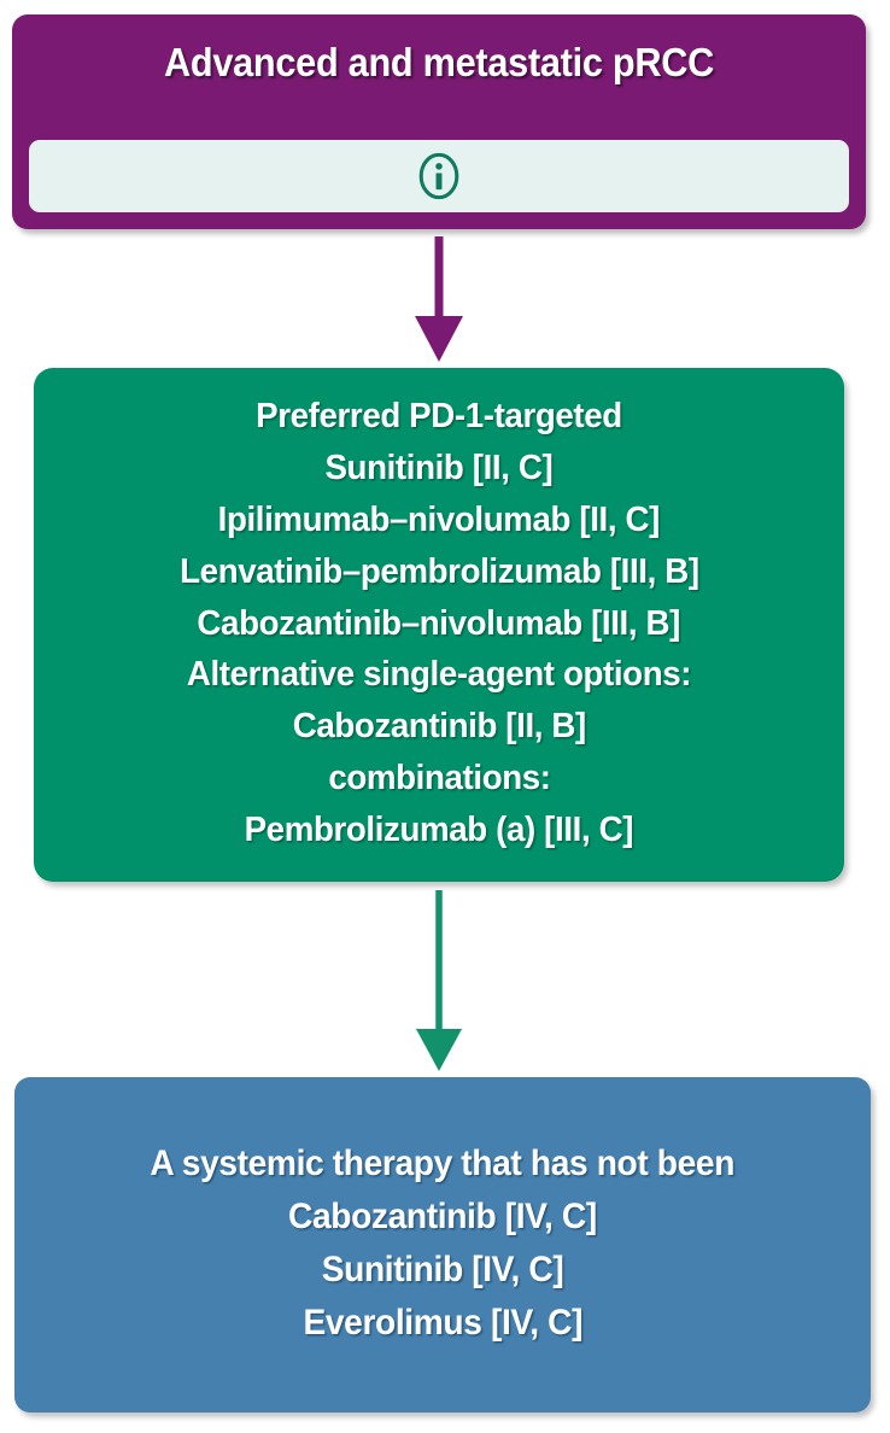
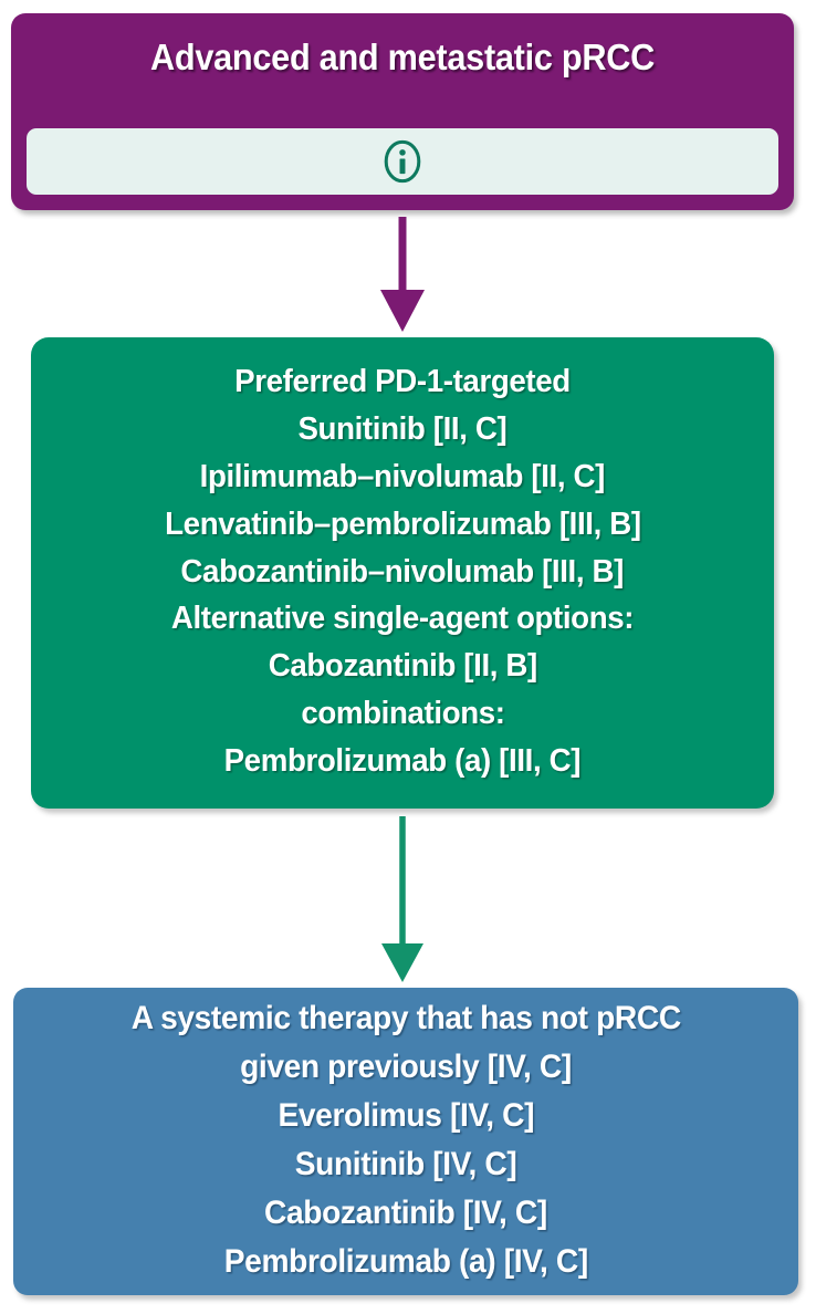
  Advanced and metastatic pRCC
  Preferred PD-1-targeted
  Sunitinib [II, C]
  Ipilimumab–nivolumab [II, C]
  Lenvatinib–pembrolizumab [III, B]
  Cabozantinib–nivolumab [III, B]
  Alternative single-agent options:
  Cabozantinib [II, B]
  combinations:
  Pembrolizumab (a) [III, C]
- A systemic therapy that has not been
+ A systemic therapy that has not pRCC
+ given previously [IV, C]
- Cabozantinib [IV, C]
+ Everolimus [IV, C]
  Sunitinib [IV, C]
- Everolimus [IV, C]
+ Cabozantinib [IV, C]
+ Pembrolizumab (a) [IV, C]
